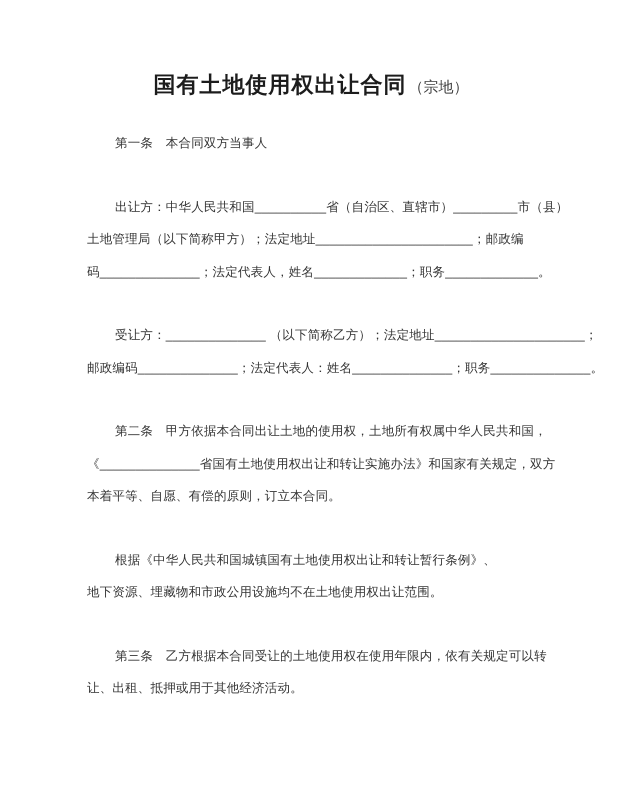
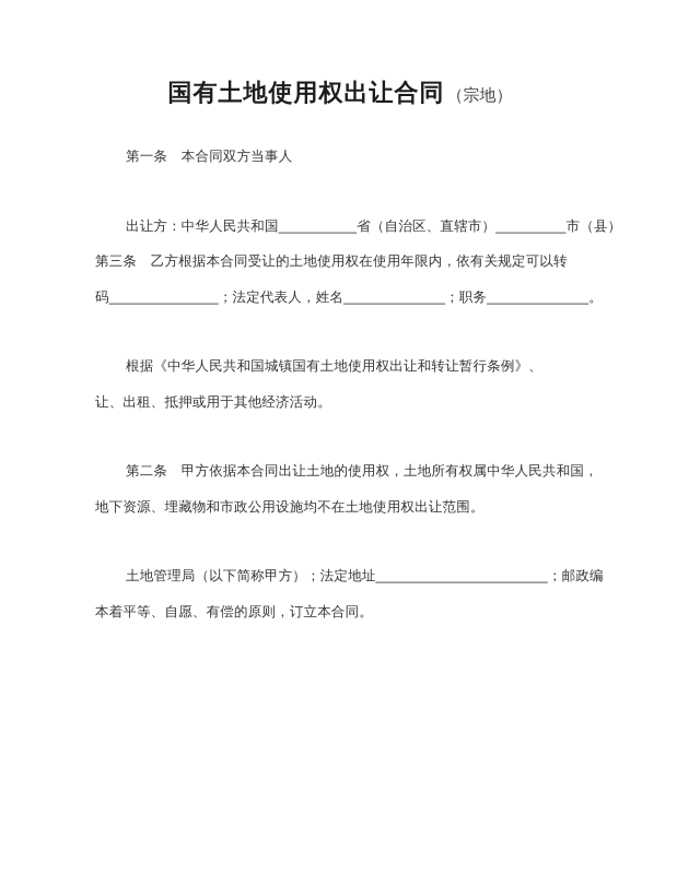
  国有土地使用权出让合同（宗地）
  第一条 本合同双方当事人
  出让方：中华人民共和国__________省（自治区、直辖市）_________市（县）
- 土地管理局（以下简称甲方）；法定地址______________________；邮政编
+ 第三条 乙方根据本合同受让的土地使用权在使用年限内，依有关规定可以转
  码______________；法定代表人，姓名_____________；职务_____________。
- 受让方：______________ （以下简称乙方）；法定地址_____________________；
- 邮政编码______________；法定代表人：姓名______________；职务______________。
- 第二条 甲方依据本合同出让土地的使用权，土地所有权属中华人民共和国，
+ 根据《中华人民共和国城镇国有土地使用权出让和转让暂行条例》、
- 《______________省国有土地使用权出让和转让实施办法》和国家有关规定，双方
- 本着平等、自愿、有偿的原则，订立本合同。
+ 让、出租、抵押或用于其他经济活动。
- 根据《中华人民共和国城镇国有土地使用权出让和转让暂行条例》、
+ 第二条 甲方依据本合同出让土地的使用权，土地所有权属中华人民共和国，
  地下资源、埋藏物和市政公用设施均不在土地使用权出让范围。
- 第三条 乙方根据本合同受让的土地使用权在使用年限内，依有关规定可以转
+ 土地管理局（以下简称甲方）；法定地址______________________；邮政编
- 让、出租、抵押或用于其他经济活动。
+ 本着平等、自愿、有偿的原则，订立本合同。
